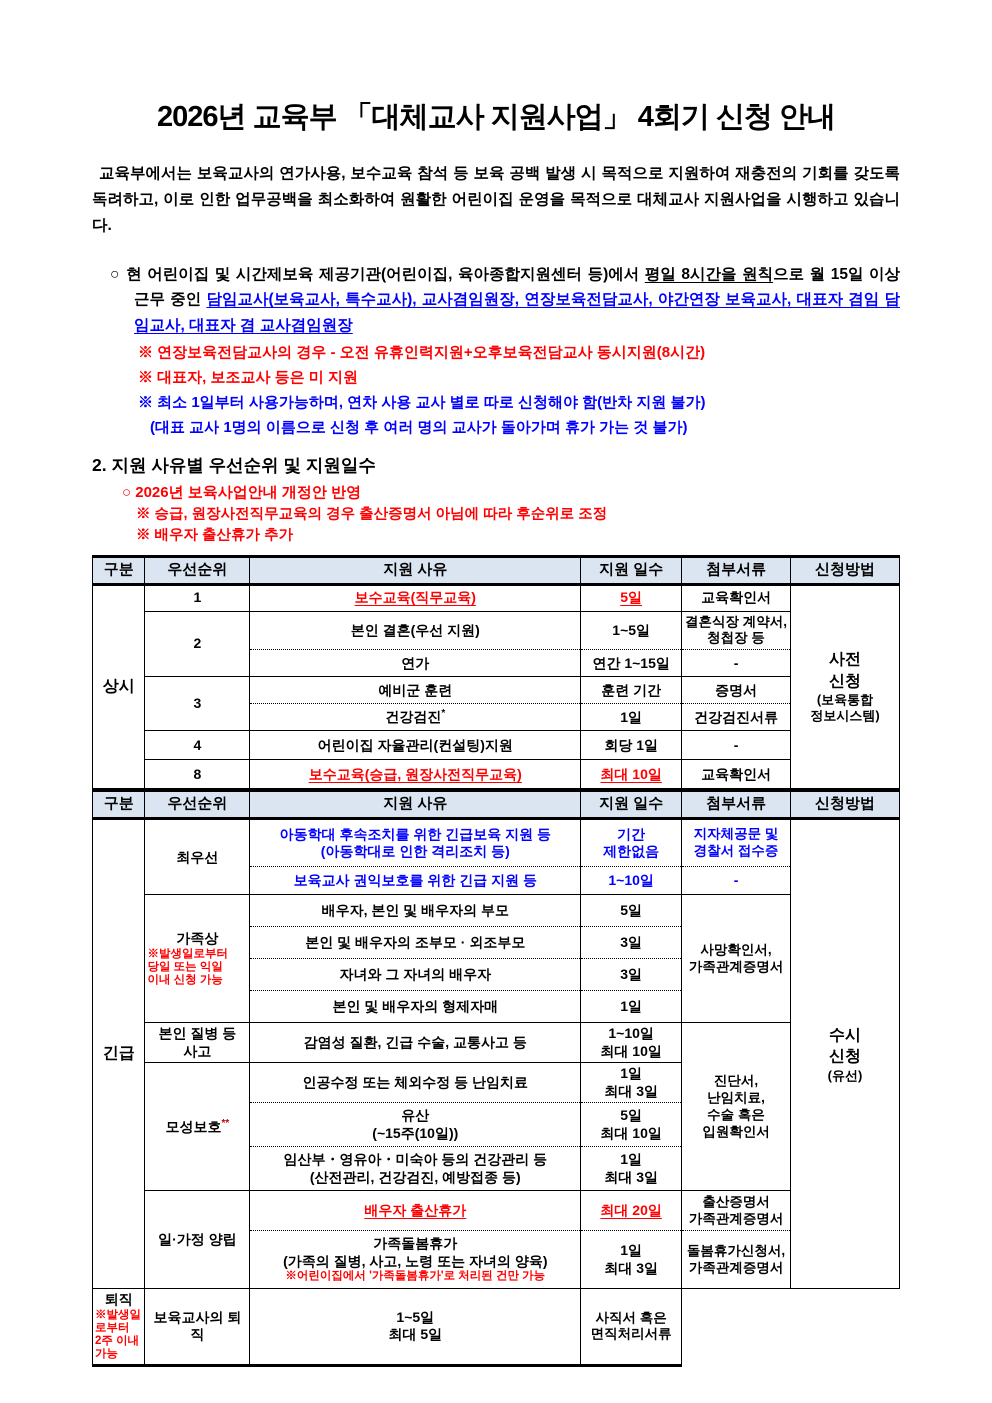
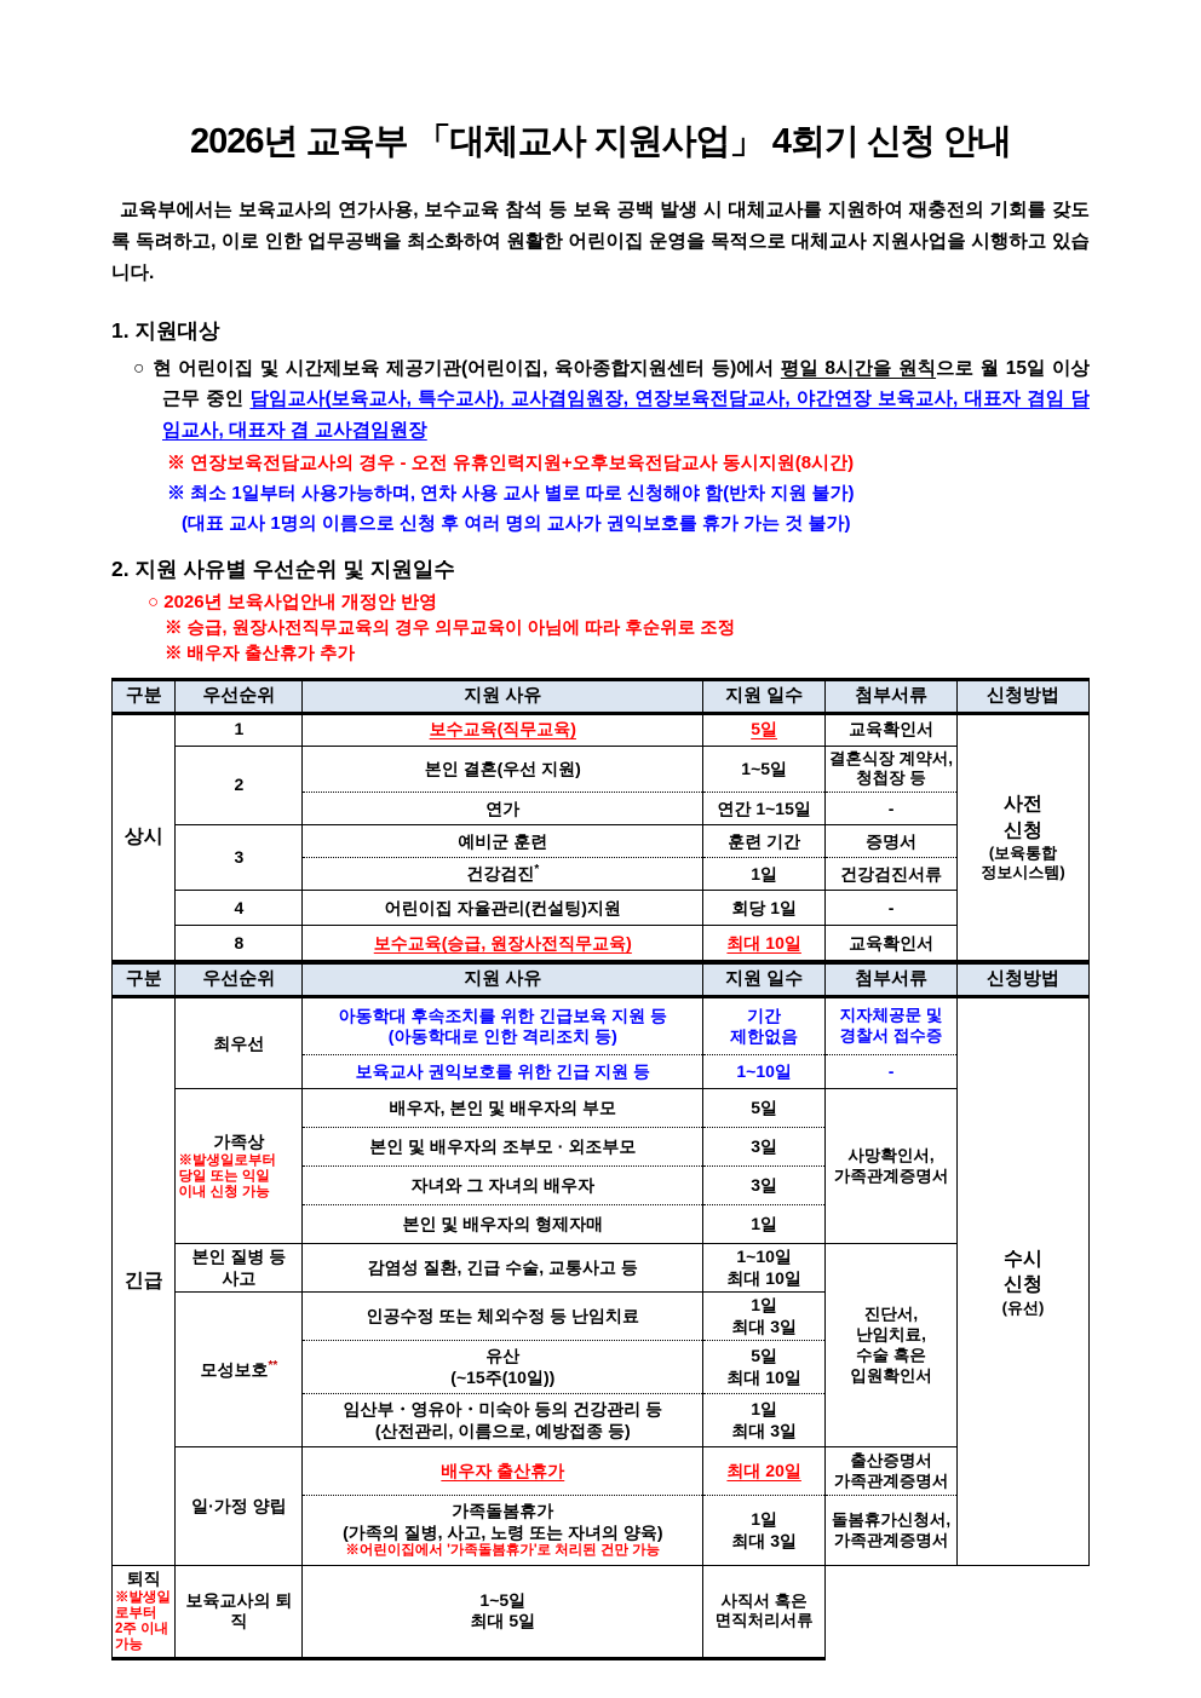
  2026년 교육부 「대체교사 지원사업」 4회기 신청 안내
- 교육부에서는 보육교사의 연가사용, 보수교육 참석 등 보육 공백 발생 시 목적으로 지원하여 재충전의 기회를 갖도록 독려하고, 이로 인한 업무공백을 최소화하여 원활한 어린이집 운영을 목적으로 대체교사 지원사업을 시행하고 있습니다.
+ 교육부에서는 보육교사의 연가사용, 보수교육 참석 등 보육 공백 발생 시 대체교사를 지원하여 재충전의 기회를 갖도록 독려하고, 이로 인한 업무공백을 최소화하여 원활한 어린이집 운영을 목적으로 대체교사 지원사업을 시행하고 있습니다.
+ 1. 지원대상
  ○ 현 어린이집 및 시간제보육 제공기관(어린이집, 육아종합지원센터 등)에서 평일 8시간을 원칙으로 월 15일 이상 근무 중인 담임교사(보육교사, 특수교사), 교사겸임원장, 연장보육전담교사, 야간연장 보육교사, 대표자 겸임 담임교사, 대표자 겸 교사겸임원장
  ※ 연장보육전담교사의 경우 - 오전 유휴인력지원+오후보육전담교사 동시지원(8시간)
- ※ 대표자, 보조교사 등은 미 지원
  ※ 최소 1일부터 사용가능하며, 연차 사용 교사 별로 따로 신청해야 함(반차 지원 불가)
- (대표 교사 1명의 이름으로 신청 후 여러 명의 교사가 돌아가며 휴가 가는 것 불가)
+ (대표 교사 1명의 이름으로 신청 후 여러 명의 교사가 권익보호를 휴가 가는 것 불가)
  2. 지원 사유별 우선순위 및 지원일수
  ○ 2026년 보육사업안내 개정안 반영
- ※ 승급, 원장사전직무교육의 경우 출산증명서 아님에 따라 후순위로 조정
+ ※ 승급, 원장사전직무교육의 경우 의무교육이 아님에 따라 후순위로 조정
  ※ 배우자 출산휴가 추가
  구분	우선순위	지원 사유	지원 일수	첨부서류	신청방법
  상시	1	보수교육(직무교육)	5일	교육확인서	사전 신청 (보육통합 정보시스템)
  2	본인 결혼(우선 지원)	1~5일	결혼식장 계약서, 청첩장 등
  연가	연간 1~15일	-
  3	예비군 훈련	훈련 기간	증명서
  건강검진*	1일	건강검진서류
  4	어린이집 자율관리(컨설팅)지원	회당 1일	-
  8	보수교육(승급, 원장사전직무교육)	최대 10일	교육확인서
  구분	우선순위	지원 사유	지원 일수	첨부서류	신청방법
  긴급	최우선	아동학대 후속조치를 위한 긴급보육 지원 등 (아동학대로 인한 격리조치 등)	기간 제한없음	지자체공문 및 경찰서 접수증	수시 신청 (유선)
  보육교사 권익보호를 위한 긴급 지원 등	1~10일	-
  가족상 ※발생일로부터 당일 또는 익일 이내 신청 가능	배우자, 본인 및 배우자의 부모	5일	사망확인서, 가족관계증명서
  본인 및 배우자의 조부모 · 외조부모	3일
  자녀와 그 자녀의 배우자	3일
  본인 및 배우자의 형제자매	1일
  본인 질병 등 사고	감염성 질환, 긴급 수술, 교통사고 등	1~10일 최대 10일	진단서, 난임치료, 수술 혹은 입원확인서
  모성보호**	인공수정 또는 체외수정 등 난임치료	1일 최대 3일
  유산 (~15주(10일))	5일 최대 10일
- 임산부・영유아・미숙아 등의 건강관리 등 (산전관리, 건강검진, 예방접종 등)	1일 최대 3일
+ 임산부・영유아・미숙아 등의 건강관리 등 (산전관리, 이름으로, 예방접종 등)	1일 최대 3일
  일·가정 양립	배우자 출산휴가	최대 20일	출산증명서 가족관계증명서
  가족돌봄휴가 (가족의 질병, 사고, 노령 또는 자녀의 양육) ※어린이집에서 '가족돌봄휴가'로 처리된 건만 가능	1일 최대 3일	돌봄휴가신청서, 가족관계증명서
  퇴직 ※발생일로부터 2주 이내 가능	보육교사의 퇴직	1~5일 최대 5일	사직서 혹은 면직처리서류
